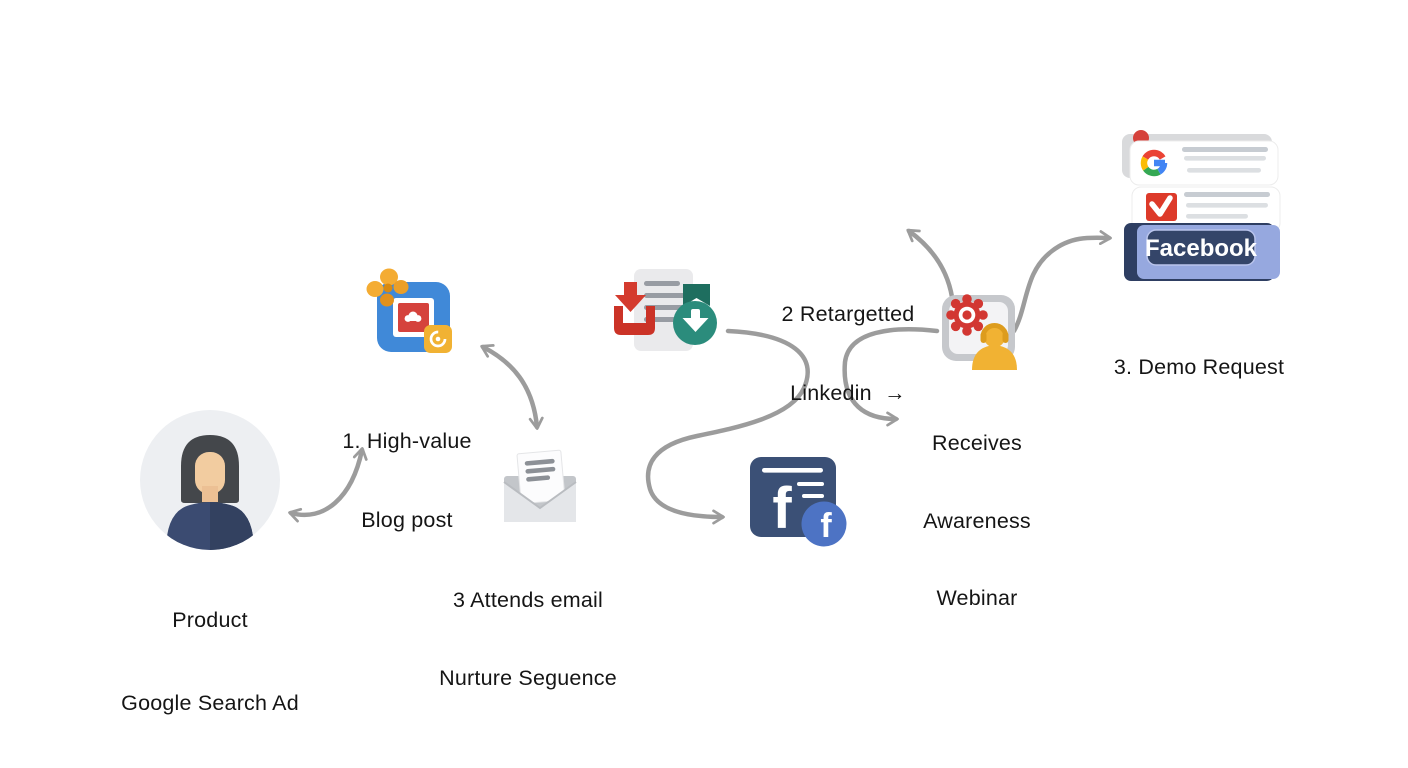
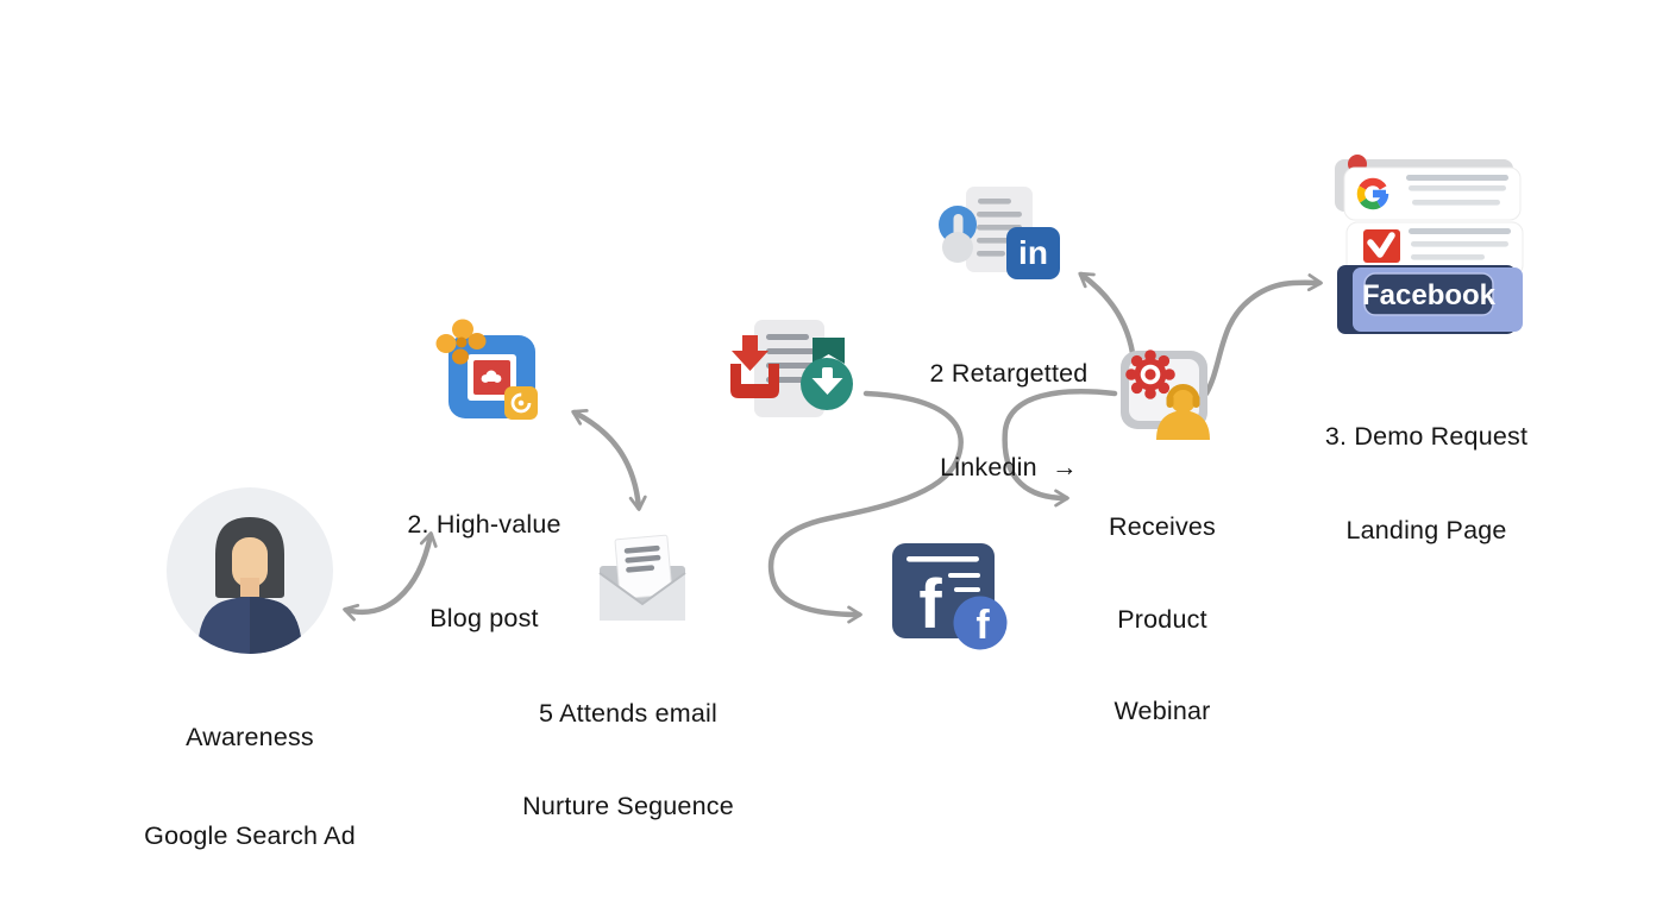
- Product
+ Awareness
  Google Search Ad
- 1. High-value
+ 2. High-value
  Blog post
- 3 Attends email
+ 5 Attends email
  Nurture Seguence
  f
  f
  Receives
- Awareness
+ Product
  Webinar
+ in
  2 Retargetted
  Linkedin →
  Facebook
  3. Demo Request
+ Landing Page
